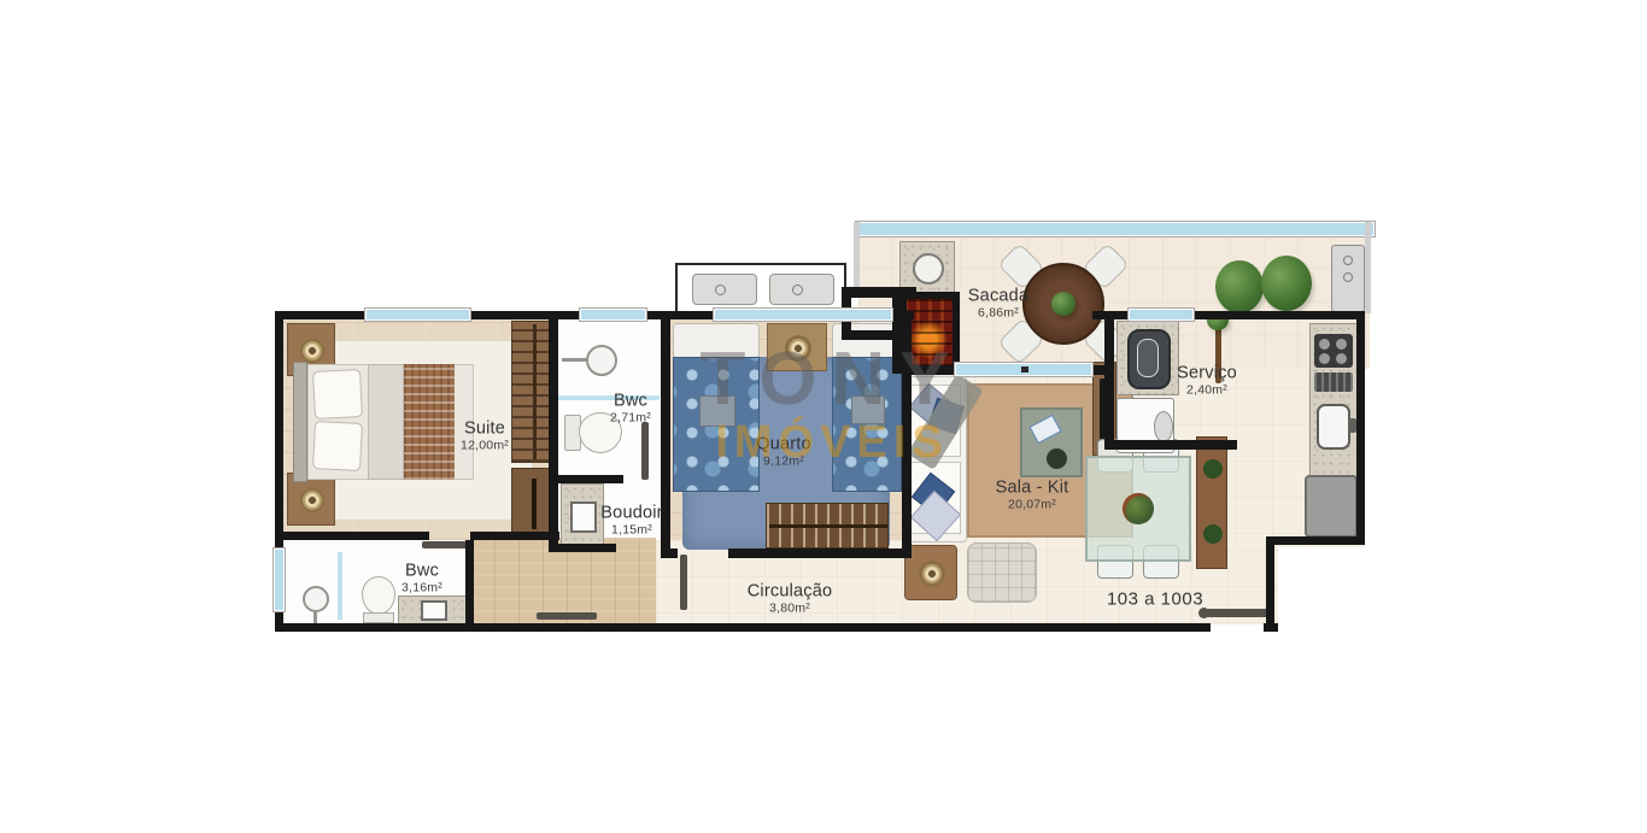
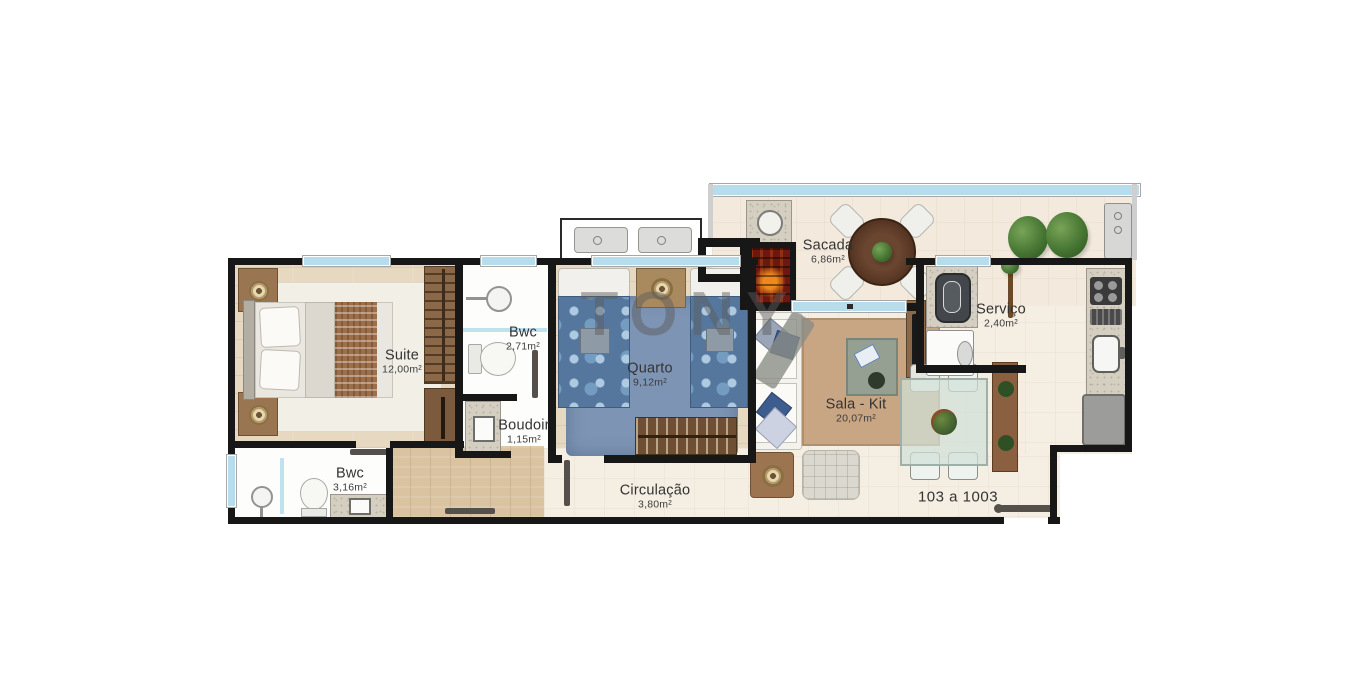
  Suite
  12,00m²
  Bwc
  2,71m²
  Boudoir
  1,15m²
  Quarto
  9,12m²
  Sacada
  6,86m²
  Serviço
  2,40m²
  Sala - Kit
  20,07m²
  Bwc
  3,16m²
  Circulação
  3,80m²
  103 a 1003
  TONY
- IMÓVEIS
